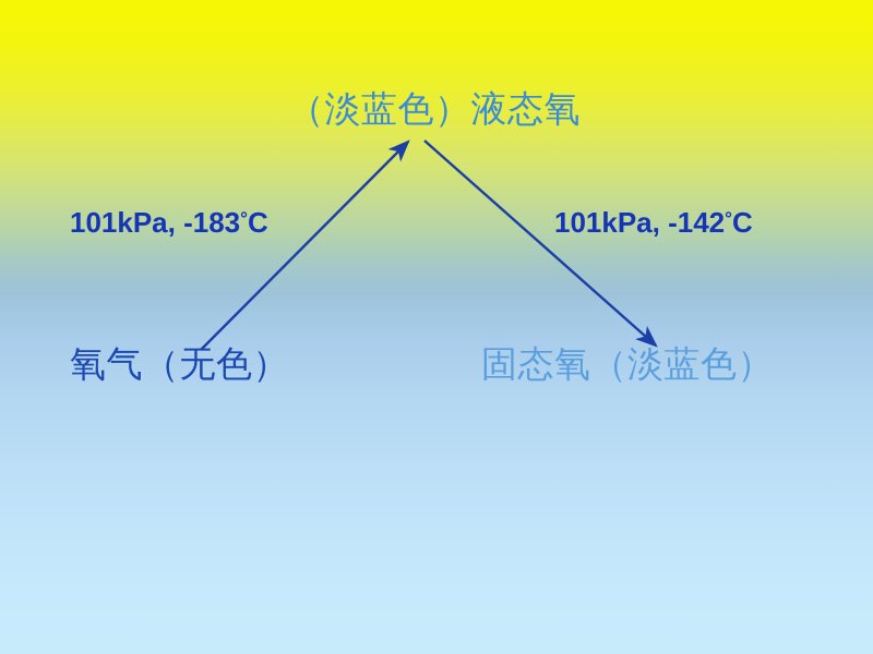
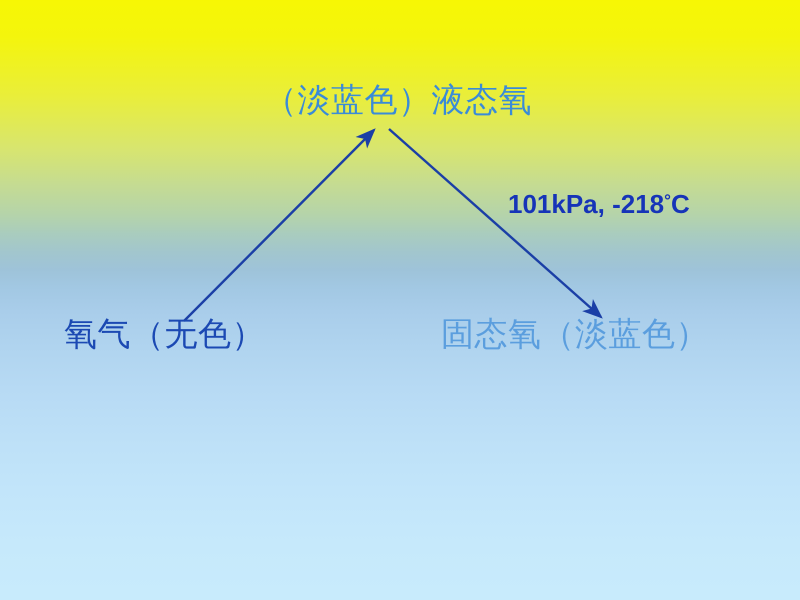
  （淡蓝色）液态氧
- 101kPa, -183°C
- 101kPa, -142°C
+ 101kPa, -218°C
  氧气（无色）
  固态氧（淡蓝色）
